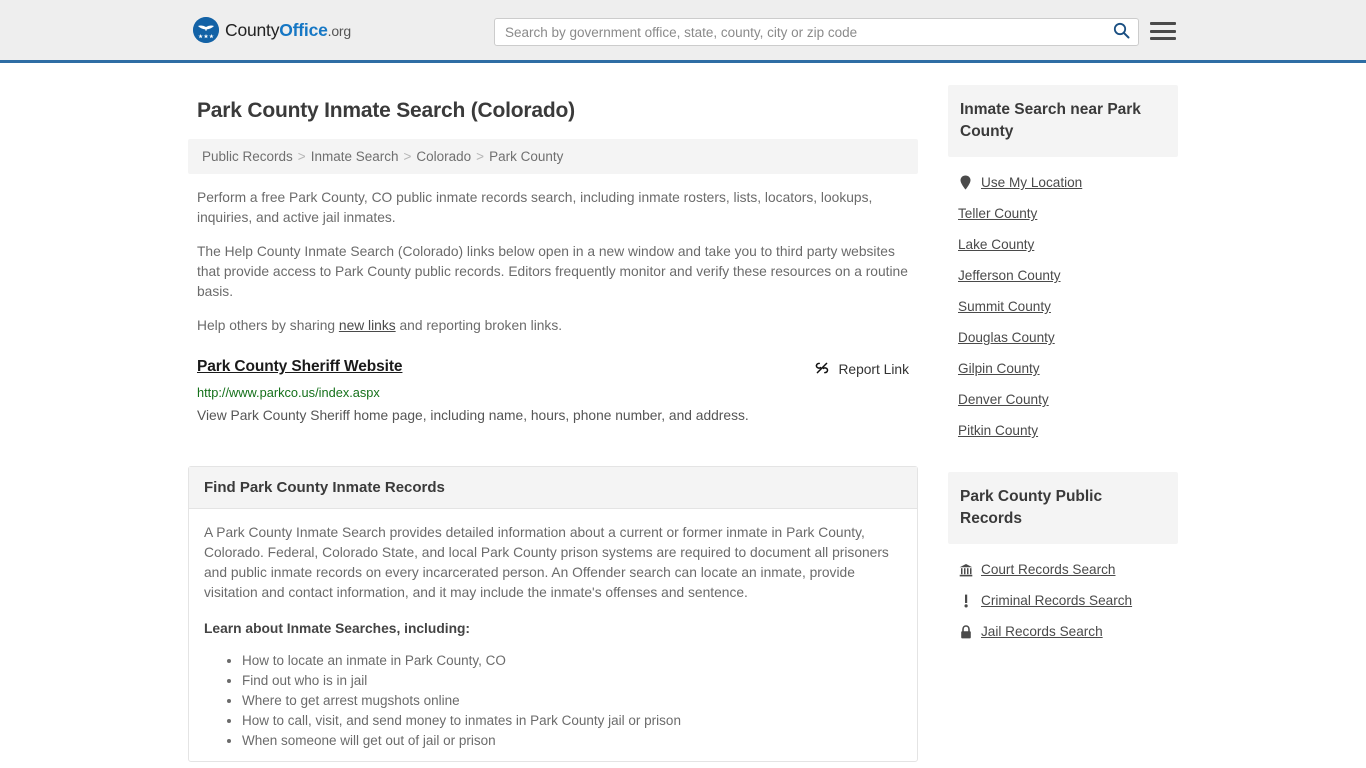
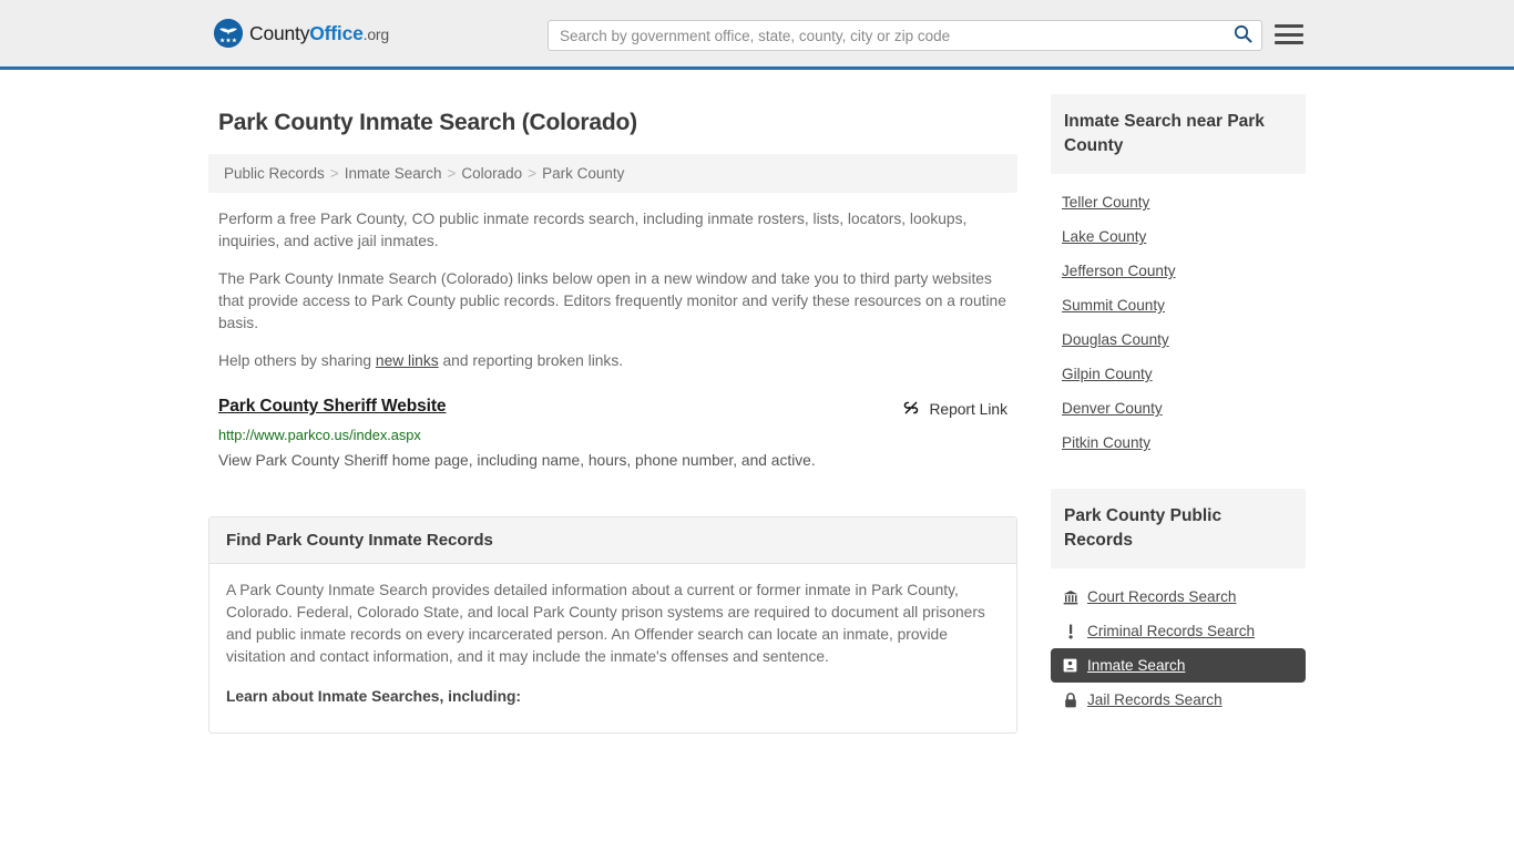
  CountyOffice.org
  Search by government office, state, county, city or zip code
  Park County Inmate Search (Colorado)
  Public Records > Inmate Search > Colorado > Park County
  Perform a free Park County, CO public inmate records search, including inmate rosters, lists, locators, lookups, inquiries, and active jail inmates.
- The Help County Inmate Search (Colorado) links below open in a new window and take you to third party websites that provide access to Park County public records. Editors frequently monitor and verify these resources on a routine basis.
+ The Park County Inmate Search (Colorado) links below open in a new window and take you to third party websites that provide access to Park County public records. Editors frequently monitor and verify these resources on a routine basis.
  Help others by sharing new links and reporting broken links.
  Park County Sheriff Website
  Report Link
  http://www.parkco.us/index.aspx
- View Park County Sheriff home page, including name, hours, phone number, and address.
+ View Park County Sheriff home page, including name, hours, phone number, and active.
  Find Park County Inmate Records
  A Park County Inmate Search provides detailed information about a current or former inmate in Park County, Colorado. Federal, Colorado State, and local Park County prison systems are required to document all prisoners and public inmate records on every incarcerated person. An Offender search can locate an inmate, provide visitation and contact information, and it may include the inmate's offenses and sentence.
  Learn about Inmate Searches, including:
- How to locate an inmate in Park County, CO
- Find out who is in jail
- Where to get arrest mugshots online
- How to call, visit, and send money to inmates in Park County jail or prison
- When someone will get out of jail or prison
  Inmate Search near Park County
- Use My Location
  Teller County
  Lake County
  Jefferson County
  Summit County
  Douglas County
  Gilpin County
  Denver County
  Pitkin County
  Park County Public Records
  Court Records Search
  Criminal Records Search
+ Inmate Search
  Jail Records Search
